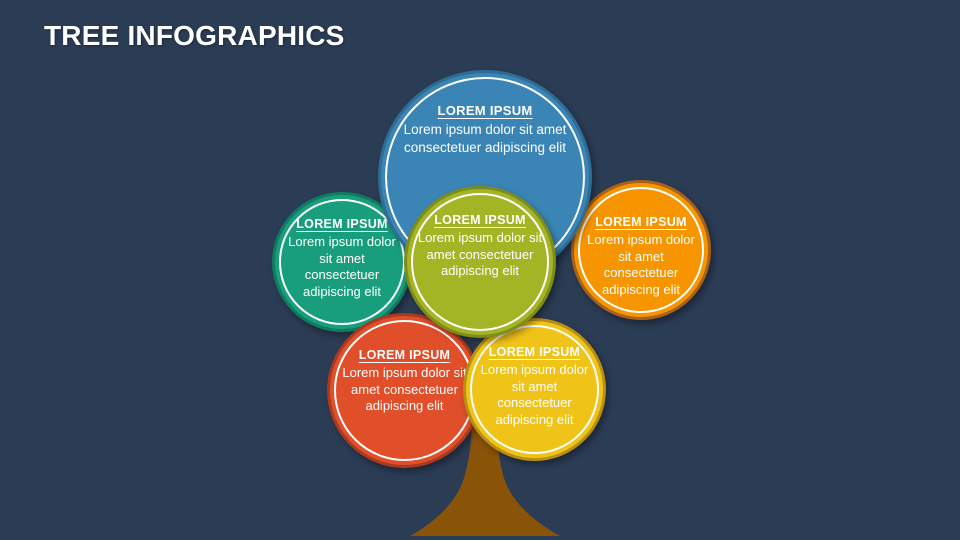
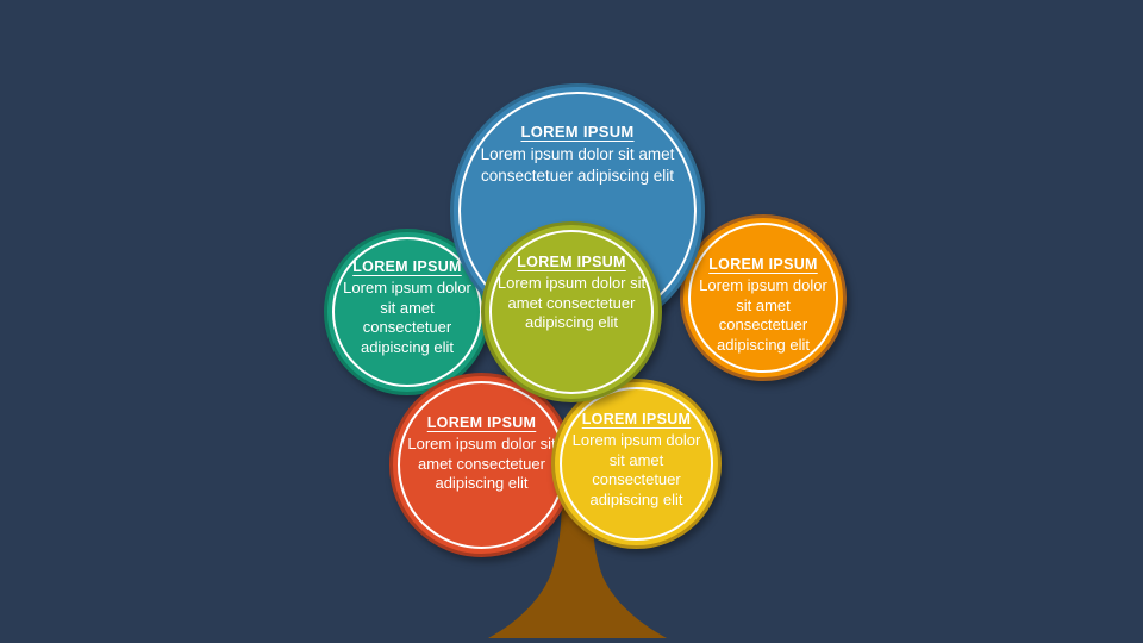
- TREE INFOGRAPHICS
  LOREM IPSUM
  Lorem ipsum dolor sit amet consectetuer adipiscing elit
  LOREM IPSUM
  Lorem ipsum dolor sit amet consectetuer adipiscing elit
  LOREM IPSUM
  Lorem ipsum dolor sit amet consectetuer adipiscing elit
  LOREM IPSUM
  Lorem ipsum dolor si amet consectetuer adipiscing elit
  LOREM IPSUM
  Lorem ipsum dolor sit amet consectetuer adipiscing elit
  LOREM IPSUM
  Lorem ipsum dolor sit amet consectetuer adipiscing elit
